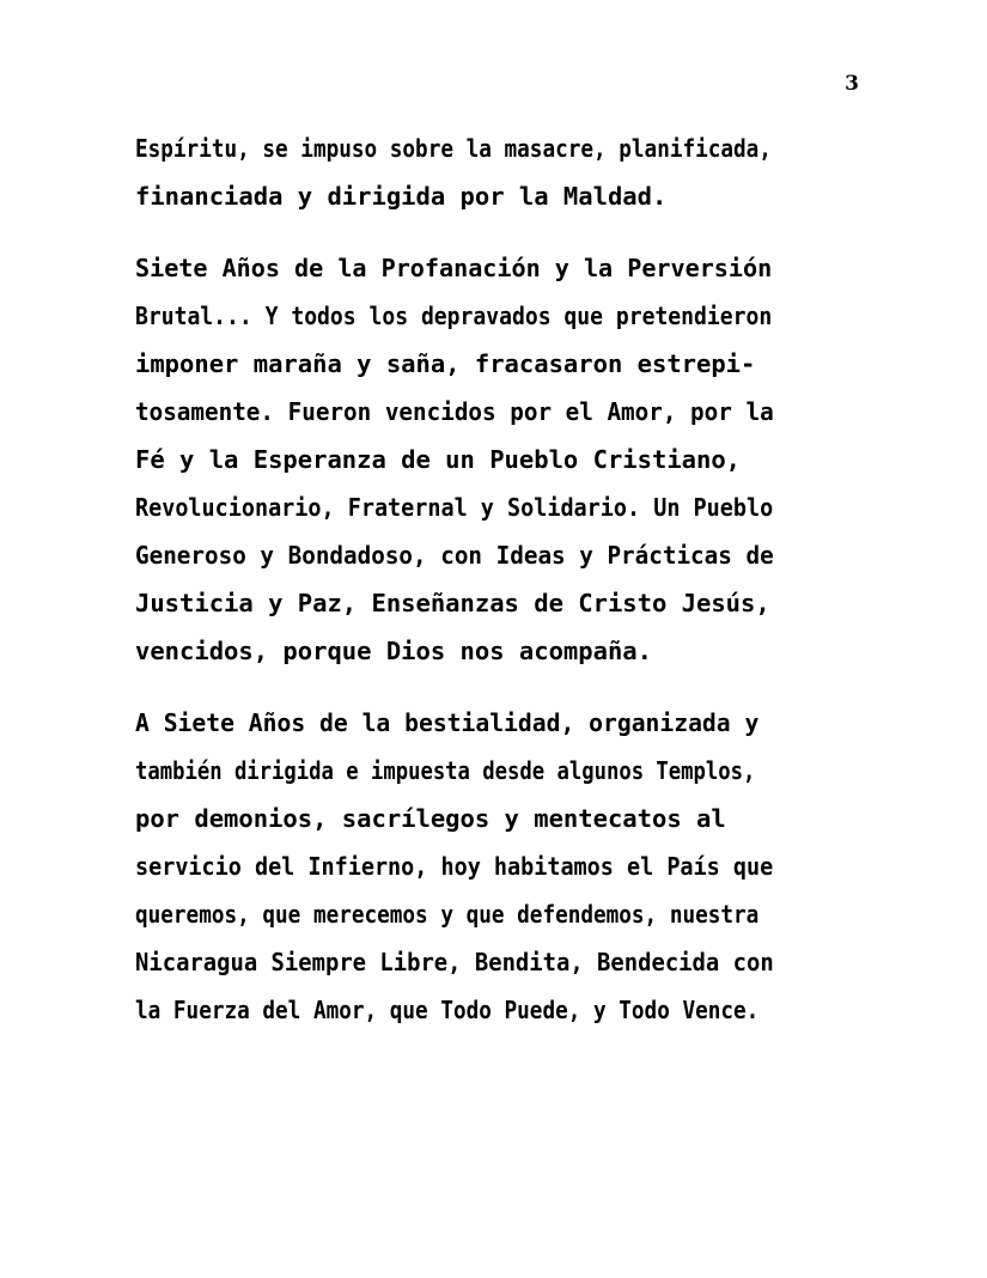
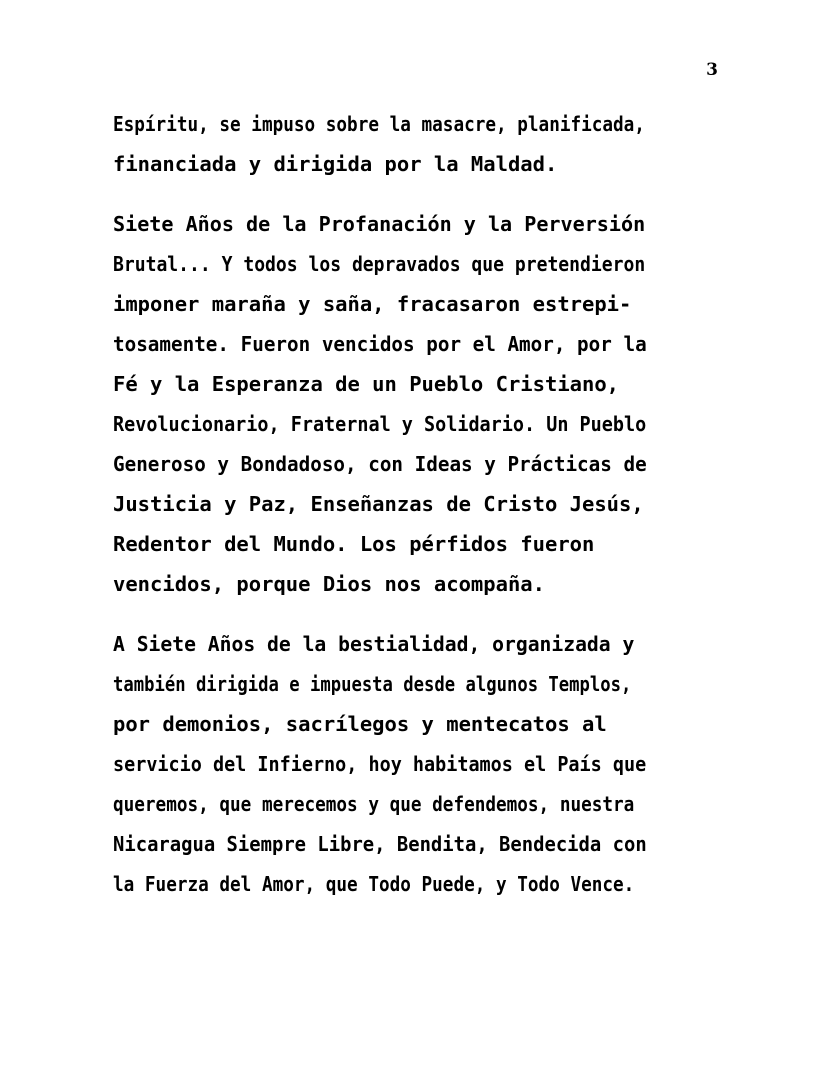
  3
  Espíritu, se impuso sobre la masacre, planificada,
  financiada y dirigida por la Maldad.
  Siete Años de la Profanación y la Perversión
  Brutal... Y todos los depravados que pretendieron
  imponer maraña y saña, fracasaron estrepi-
  tosamente. Fueron vencidos por el Amor, por la
  Fé y la Esperanza de un Pueblo Cristiano,
  Revolucionario, Fraternal y Solidario. Un Pueblo
  Generoso y Bondadoso, con Ideas y Prácticas de
  Justicia y Paz, Enseñanzas de Cristo Jesús,
+ Redentor del Mundo. Los pérfidos fueron
  vencidos, porque Dios nos acompaña.
  A Siete Años de la bestialidad, organizada y
  también dirigida e impuesta desde algunos Templos,
  por demonios, sacrílegos y mentecatos al
  servicio del Infierno, hoy habitamos el País que
  queremos, que merecemos y que defendemos, nuestra
  Nicaragua Siempre Libre, Bendita, Bendecida con
  la Fuerza del Amor, que Todo Puede, y Todo Vence.
